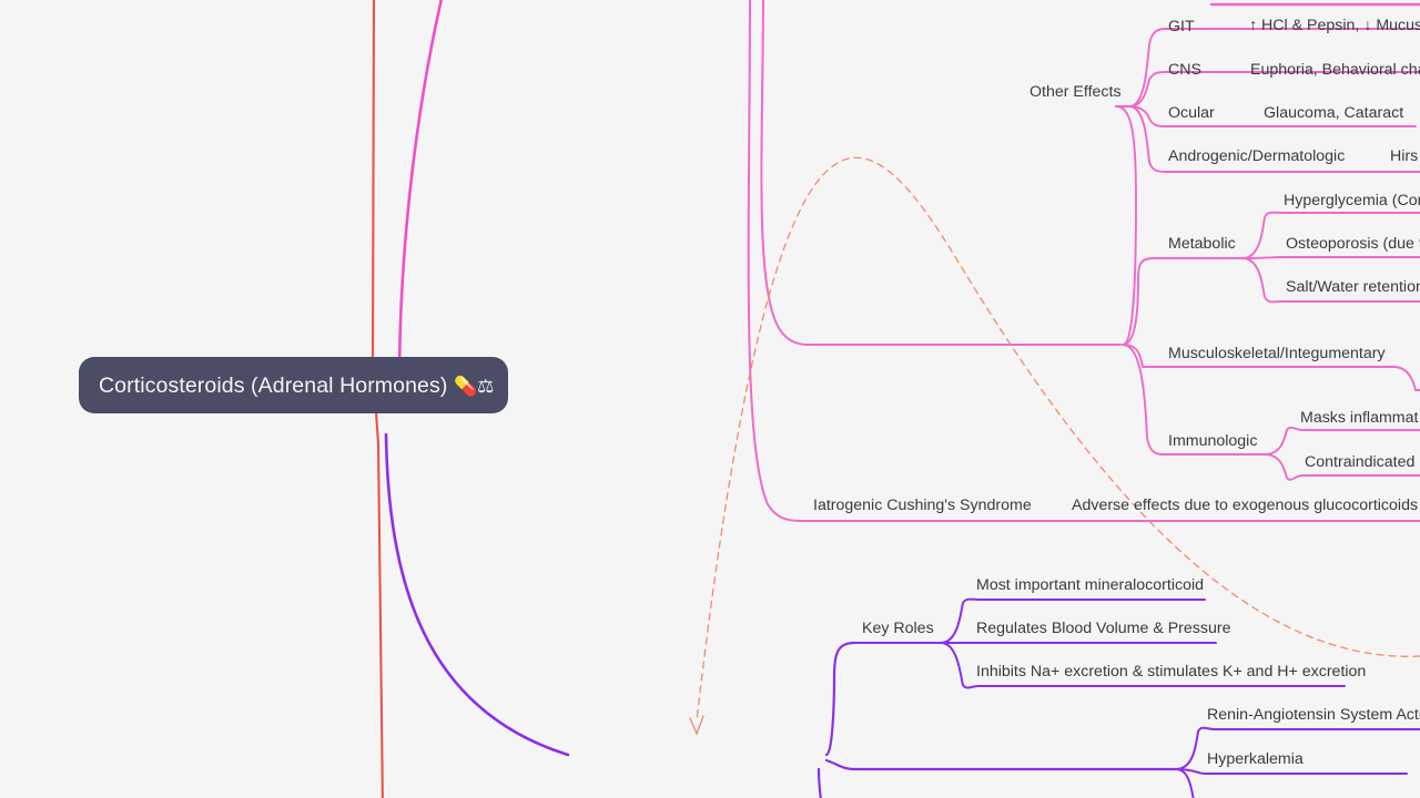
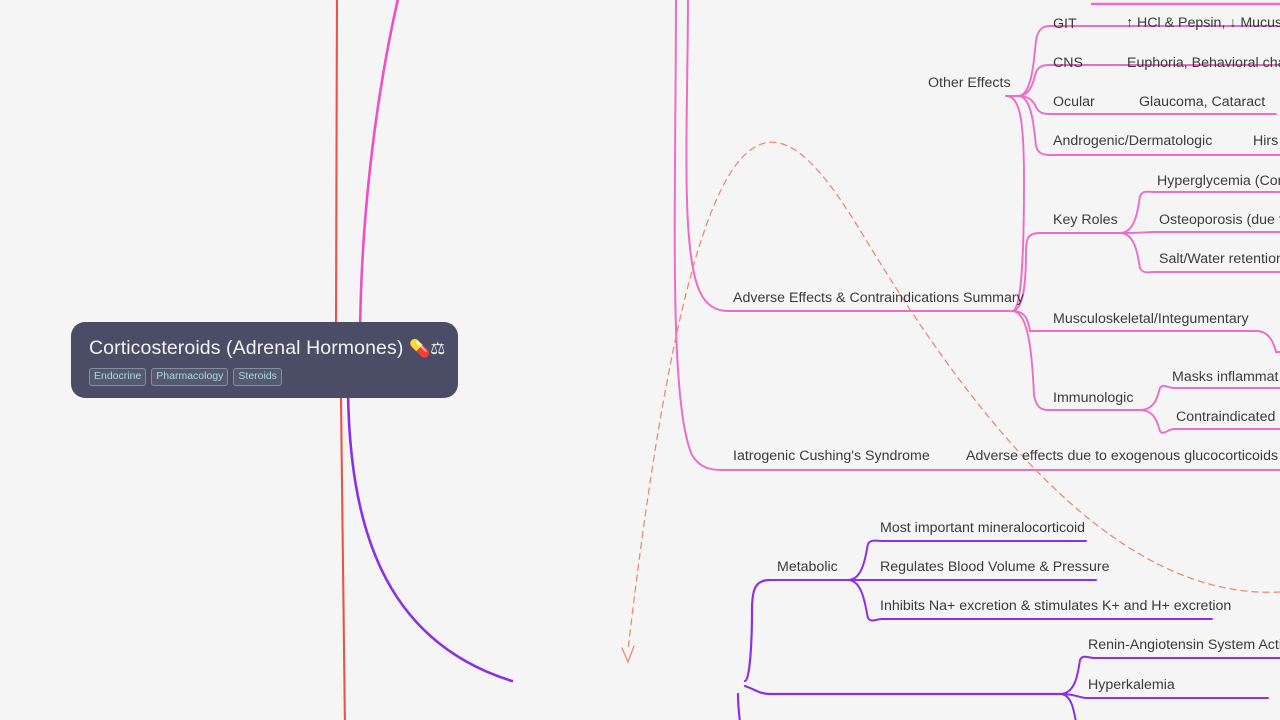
  Corticosteroids (Adrenal Hormones) 💊⚖
+ Endocrine
+ Pharmacology
+ Steroids
+ Adverse Effects & Contraindications Summary
  Other Effects
  GIT
  ↑ HCl & Pepsin, ↓ Mucus
  CNS
  Euphoria, Behavioral ch
  Ocular
  Glaucoma, Cataract
  Androgenic/Dermatologic
  Hirs
- Metabolic
+ Key Roles
  Hyperglycemia (Co
  Osteoporosis (due
  Salt/Water retentio
  Musculoskeletal/Integumentary
  Immunologic
  Masks inflammat
  Contraindicated
  Iatrogenic Cushing's Syndrome
  Adverse effects due to exogenous glucocorticoids
- Key Roles
+ Metabolic
  Most important mineralocorticoid
  Regulates Blood Volume & Pressure
  Inhibits Na+ excretion & stimulates K+ and H+ excretion
  Renin-Angiotensin System Act
  Hyperkalemia
